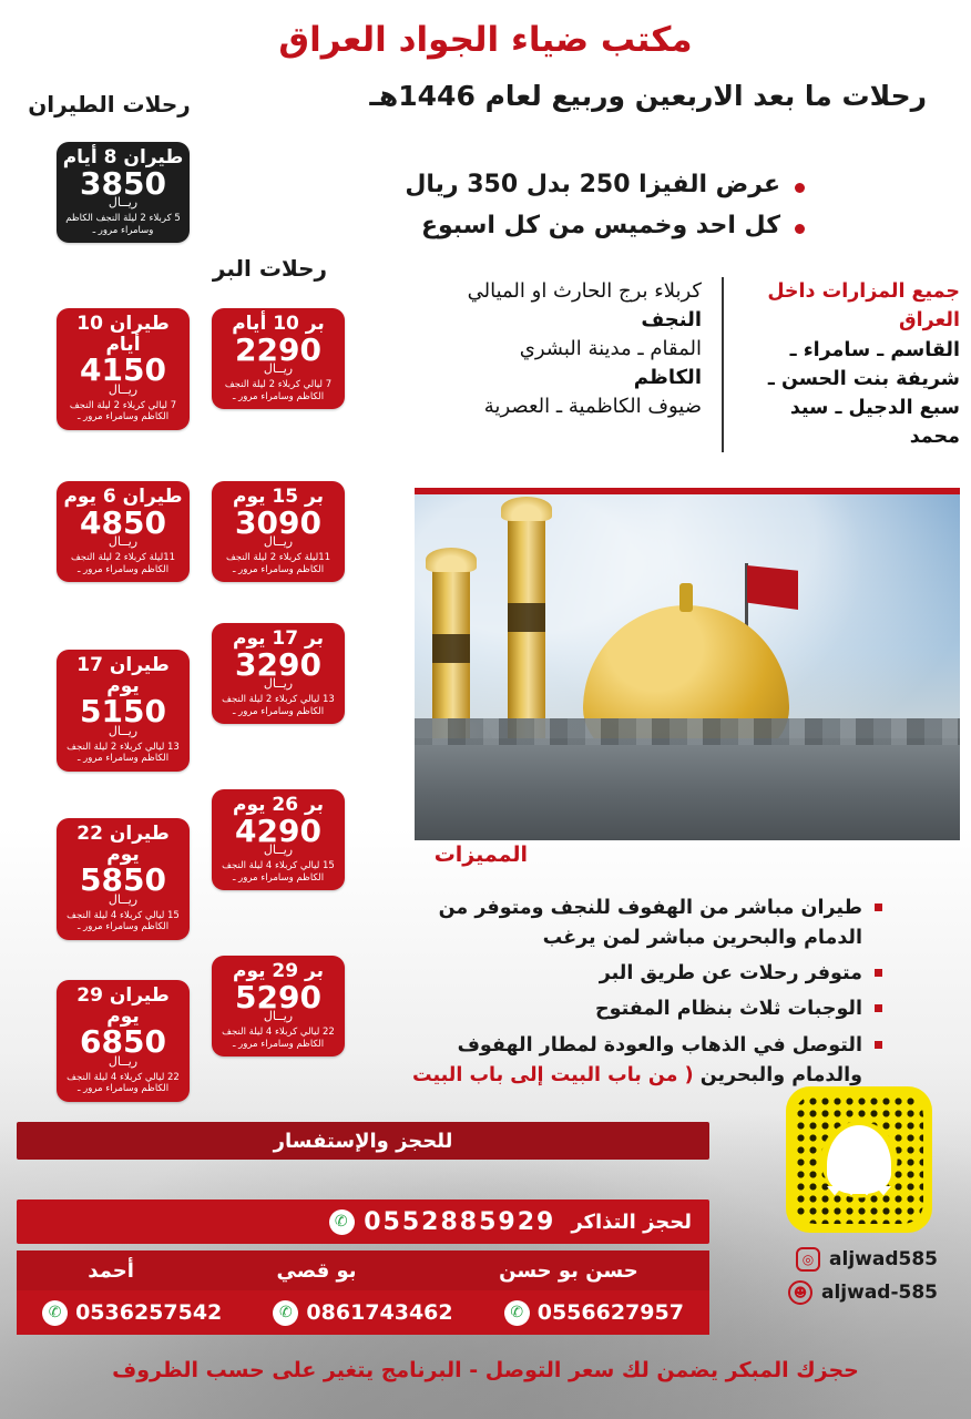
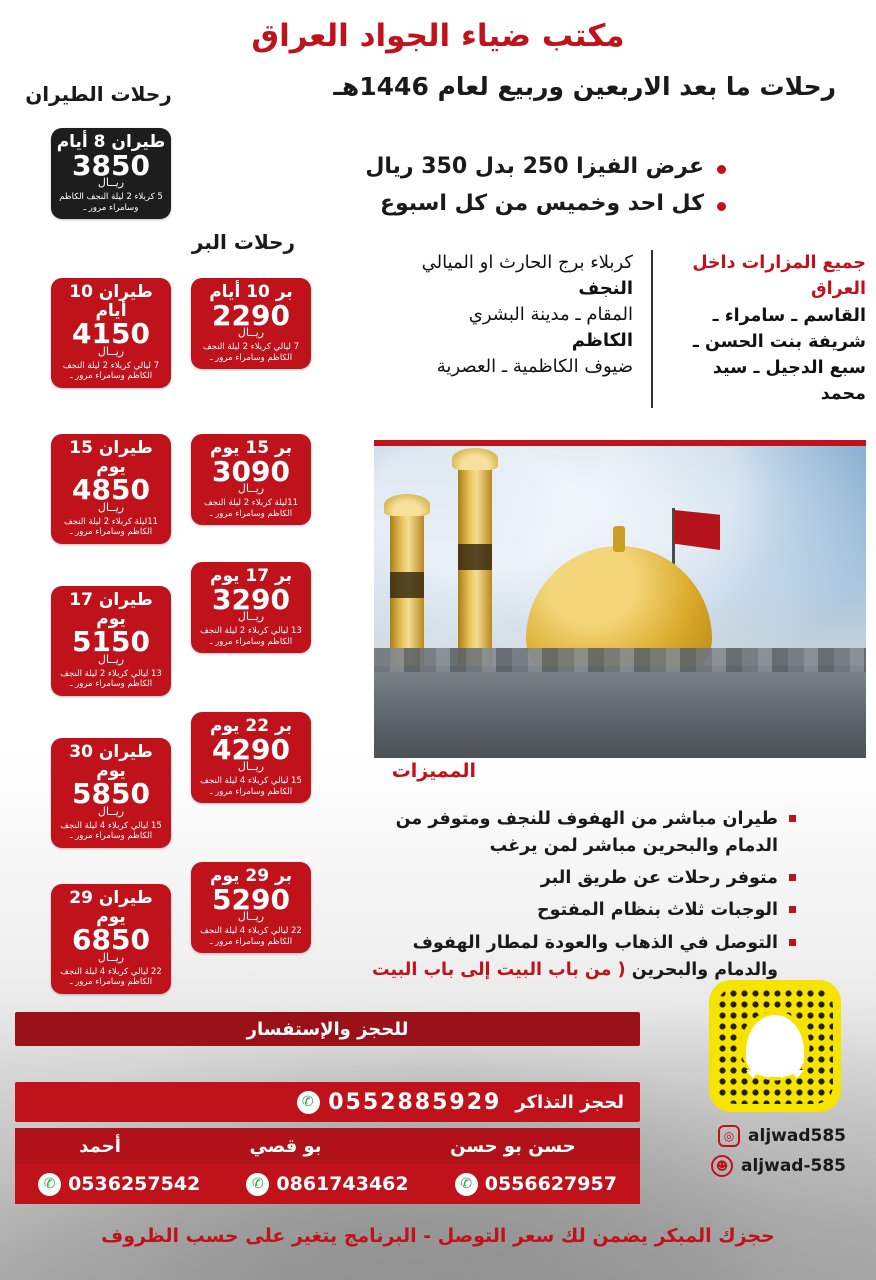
  مكتب ضياء الجواد العراق
  رحلات ما بعد الاربعين وربيع لعام 1446هـ
  عرض الفيزا 250 بدل 350 ريال
  كل احد وخميس من كل اسبوع
  رحلات الطيران
  رحلات البر
  طيران 8 أيام
  3850
  ريــال
  5 كربلاء 2 ليلة النجف الكاظم وسامراء مرور ـ
  طيران 10 أيام
  4150
  ريــال
  7 ليالي كربلاء 2 ليلة النجف الكاظم وسامراء مرور ـ
- طيران 6 يوم
+ طيران 15 يوم
  4850
  ريــال
  11ليلة كربلاء 2 ليلة النجف الكاظم وسامراء مرور ـ
  طيران 17 يوم
  5150
  ريــال
  13 ليالي كربلاء 2 ليلة النجف الكاظم وسامراء مرور ـ
- طيران 22 يوم
+ طيران 30 يوم
  5850
  ريــال
  15 ليالي كربلاء 4 ليلة النجف الكاظم وسامراء مرور ـ
  طيران 29 يوم
  6850
  ريــال
  22 ليالي كربلاء 4 ليلة النجف الكاظم وسامراء مرور ـ
  بر 10 أيام
  2290
  ريــال
  7 ليالي كربلاء 2 ليلة النجف الكاظم وسامراء مرور ـ
  بر 15 يوم
  3090
  ريــال
  11ليلة كربلاء 2 ليلة النجف الكاظم وسامراء مرور ـ
  بر 17 يوم
  3290
  ريــال
  13 ليالي كربلاء 2 ليلة النجف الكاظم وسامراء مرور ـ
- بر 26 يوم
+ بر 22 يوم
  4290
  ريــال
  15 ليالي كربلاء 4 ليلة النجف الكاظم وسامراء مرور ـ
  بر 29 يوم
  5290
  ريــال
  22 ليالي كربلاء 4 ليلة النجف الكاظم وسامراء مرور ـ
  كربلاء برج الحارث او الميالي
  النجف
  المقام ـ مدينة البشري
  الكاظم
  ضيوف الكاظمية ـ العصرية
  جميع المزارات داخل العراق
  القاسم ـ سامراء ـ شريفة بنت الحسن ـ سبع الدجيل ـ سيد محمد
  المميزات
  طيران مباشر من الهفوف للنجف ومتوفر من الدمام والبحرين مباشر لمن يرغب
  متوفر رحلات عن طريق البر
  الوجبات ثلاث بنظام المفتوح
  التوصل في الذهاب والعودة لمطار الهفوف والدمام والبحرين ( من باب البيت إلى باب البيت
  ◎
  aljwad585
  ☻
  aljwad-585
  للحجز والإستفسار
  لحجز التذاكر
  ✆
  0552885929
  حسن بو حسن
  بو قصي
  أحمد
  ✆
  0556627957
  ✆
  0861743462
  ✆
  0536257542
  حجزك المبكر يضمن لك سعر التوصل - البرنامج يتغير على حسب الظروف
